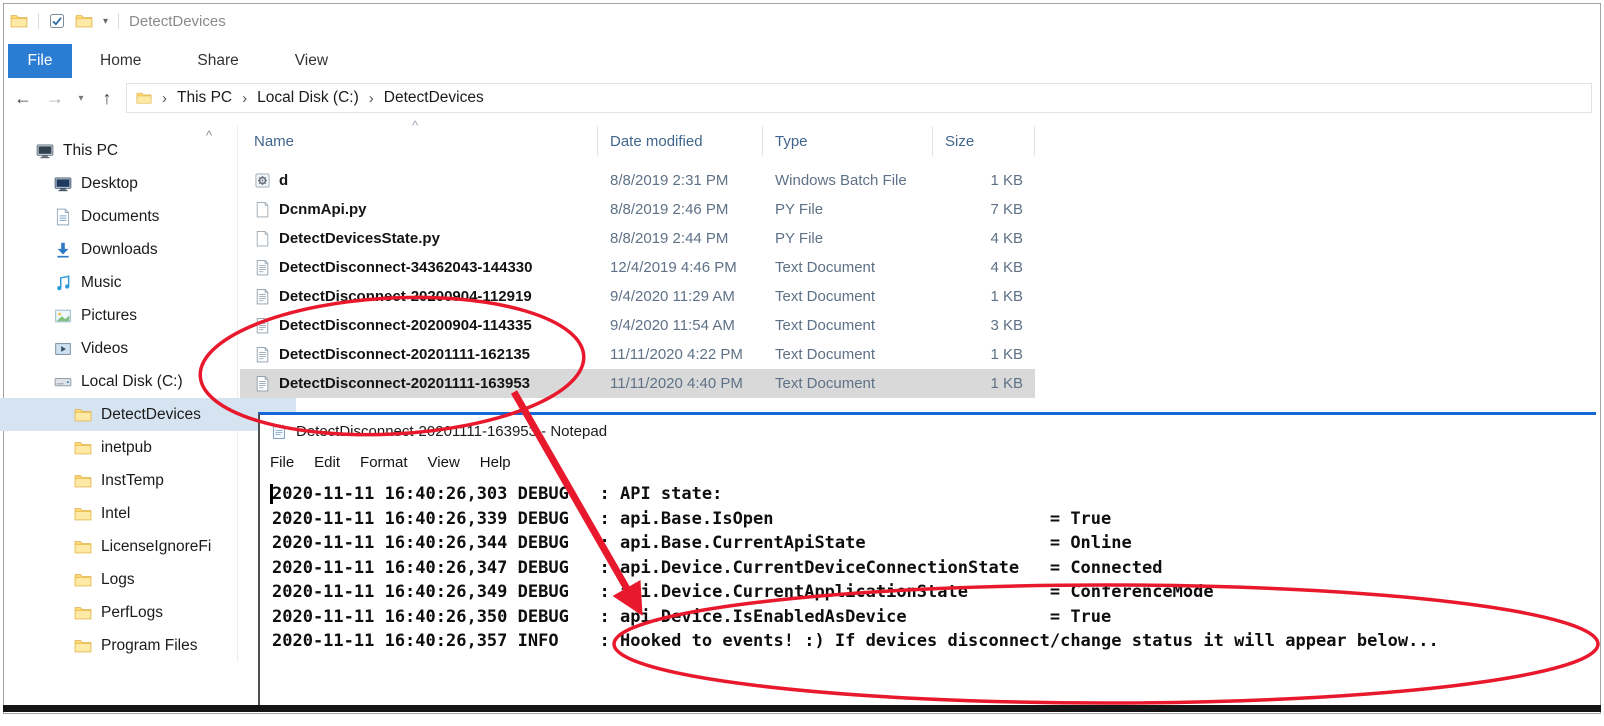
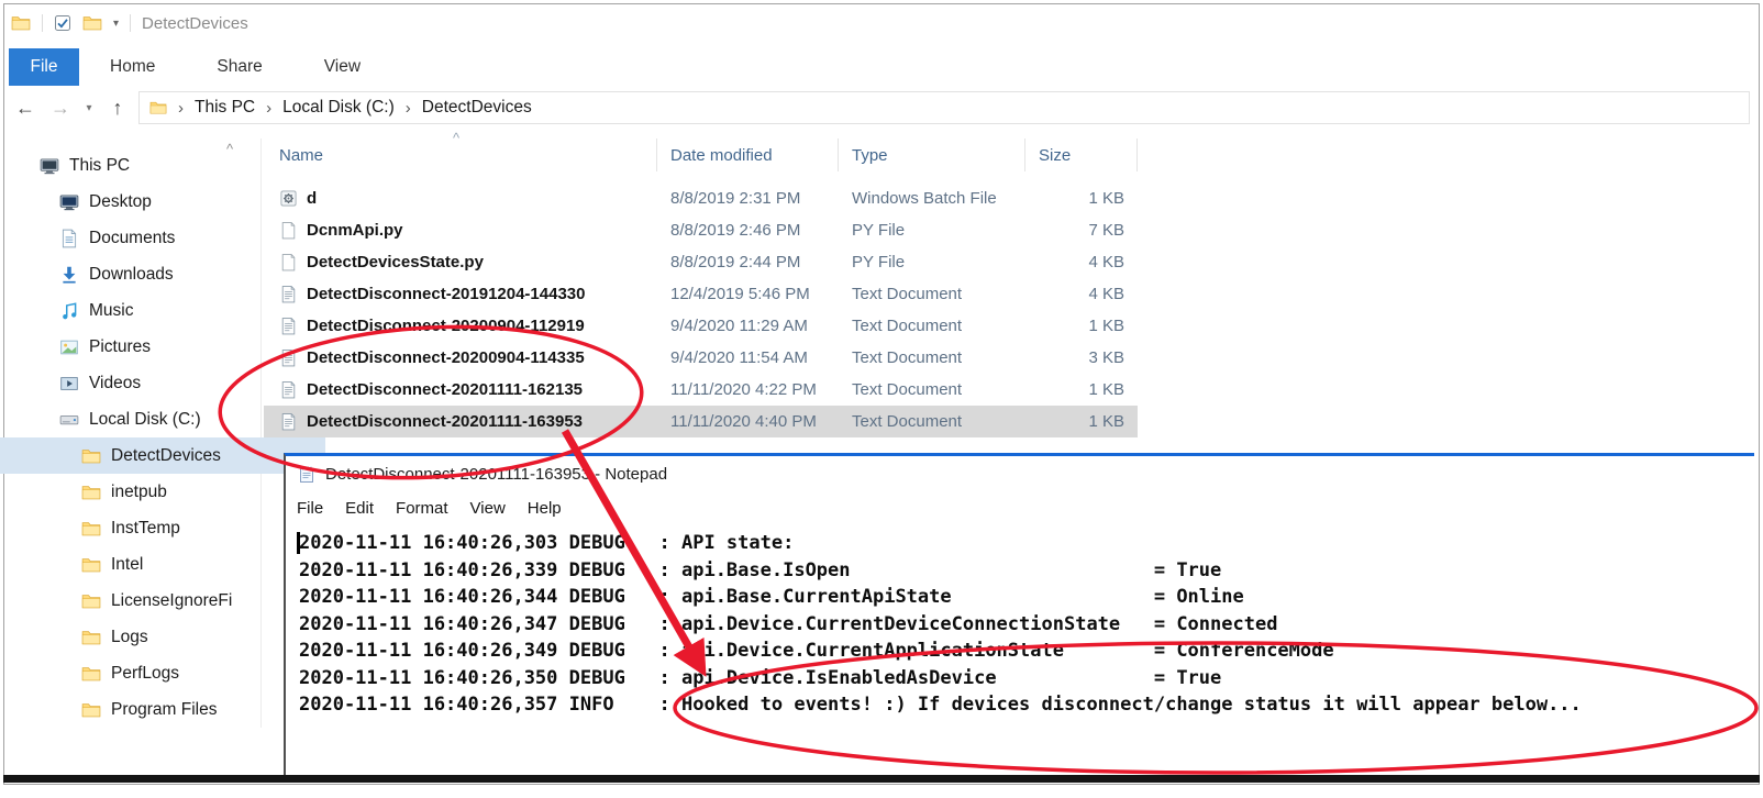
  ▾
  DetectDevices
  File
  Home
  Share
  View
  ←
  →
  ▾
  ↑
  ›
  This PC
  ›
  Local Disk (C:)
  ›
  DetectDevices
  ^
  This PC
  Desktop
  Documents
  Downloads
  Music
  Pictures
  Videos
  Local Disk (C:)
  DetectDevices
  inetpub
  InstTemp
  Intel
  LicenseIgnoreFi
  Logs
  PerfLogs
  Program Files
  ^
  Name
  Date modified
  Type
  Size
  d
  8/8/2019 2:31 PM
  Windows Batch File
  1 KB
  DcnmApi.py
  8/8/2019 2:46 PM
  PY File
  7 KB
  DetectDevicesState.py
  8/8/2019 2:44 PM
  PY File
  4 KB
- DetectDisconnect-34362043-144330
+ DetectDisconnect-20191204-144330
- 12/4/2019 4:46 PM
+ 12/4/2019 5:46 PM
  Text Document
  4 KB
  DetectDisconn904-112919
  9/4/2020 11:29 AM
  Text Document
  1 KB
  DetectDisconnect-20200904-114335
  9/4/2020 11:54 AM
  Text Document
  3 KB
  DetectDisconnect-20201111-162135
  11/11/2020 4:22 PM
  Text Document
  1 KB
  DetectDisconnect-20201111-163953
  11/11/2020 4:40 PM
  Text Document
  1 KB
  ctDisconnec01111-16395 - Notepad
  File
  Edit
  Format
  View
  Help
  2020-11-11 16:40:26,303 DEBUG : API state:
  2020-11-11 16:40:26,339 DEBUG : api.Base.IsOpen = True
  2020-11-11 16:40:26,344 DEBUG api.Base.CurrentApiState = Online
  2020-11-11 16:40:26,347 DEBUG : api.Device.CurrentDeviceConnectionState = Connected
  2020-11-11 16:40:26,349 DEBUG :pi.Device.CurrentApplonState = ConferenceMode
  2020-11-11 16:40:26,350 DEBUG : api.vice.IsEnabledAsDevice = True
  2020-11-11 16:40:26,357 INFO : Hooked to events! :) If devices disconnect/change status it will appear below...
